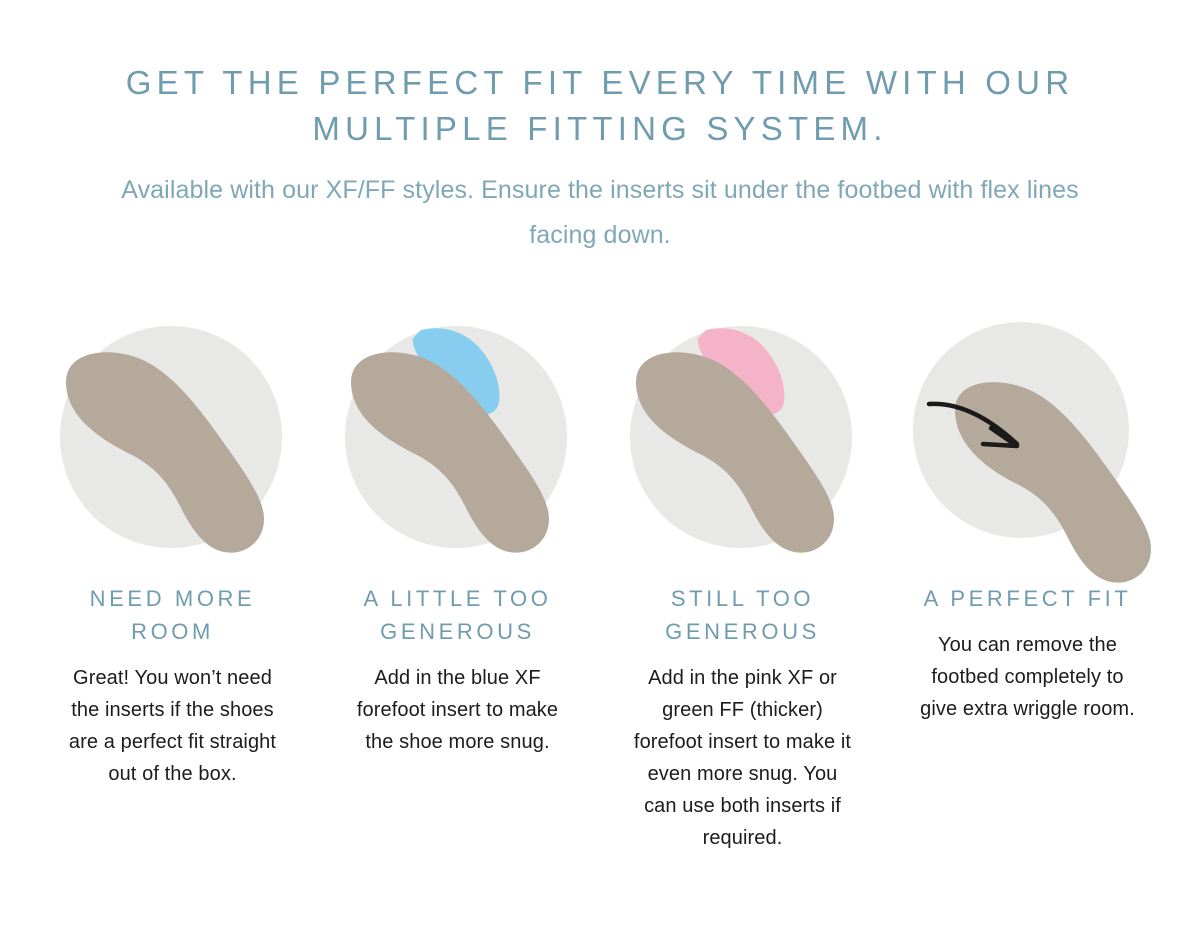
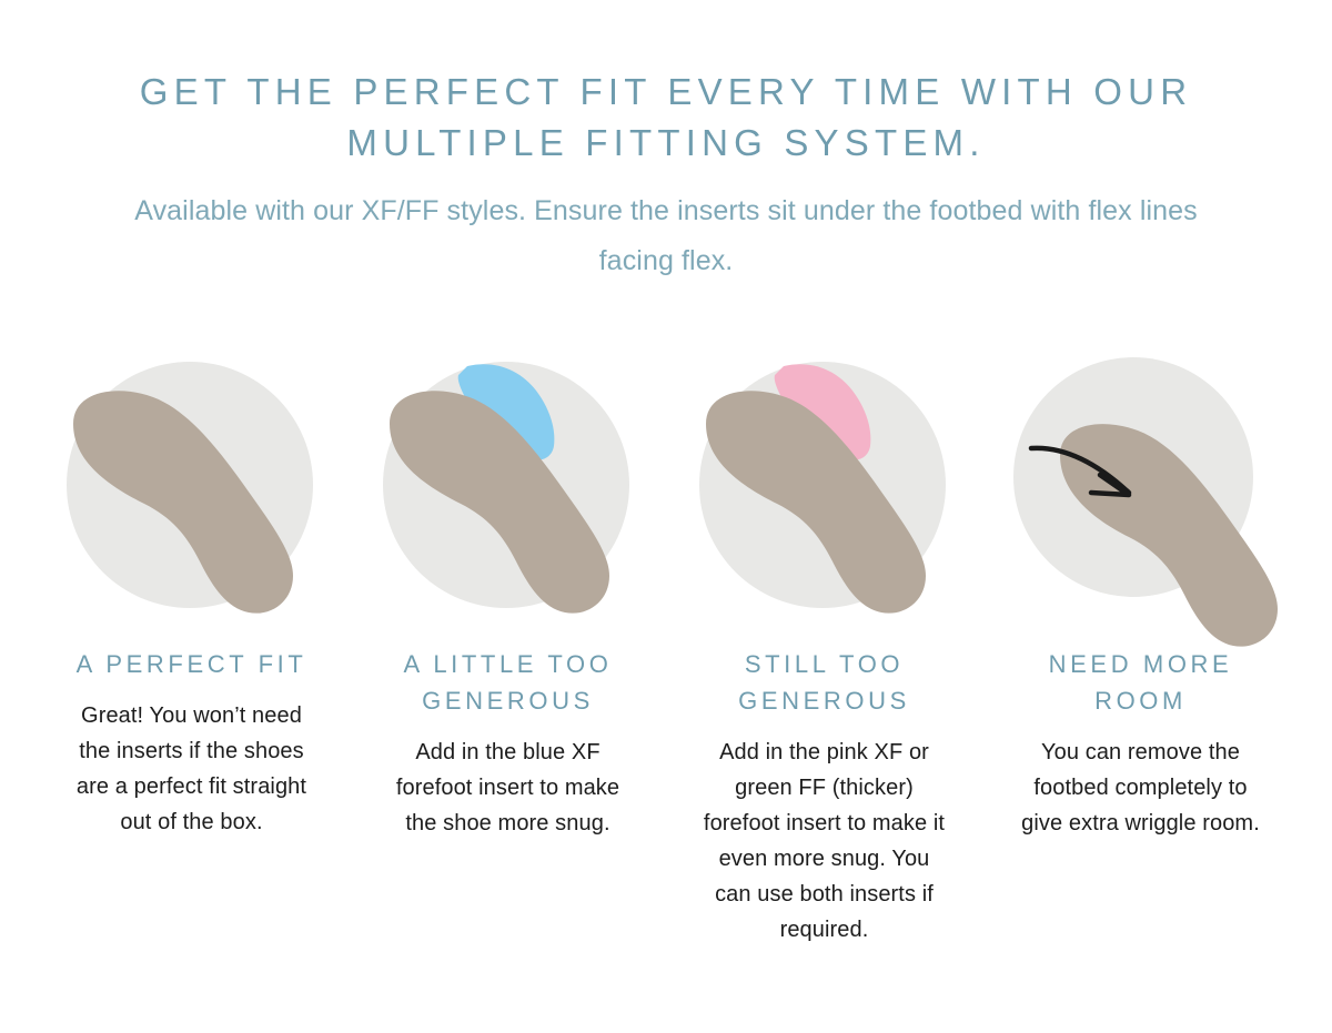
  GET THE PERFECT FIT EVERY TIME WITH OUR MULTIPLE FITTING SYSTEM.
- Available with our XF/FF styles. Ensure the inserts sit under the footbed with flex lines facing down.
+ Available with our XF/FF styles. Ensure the inserts sit under the footbed with flex lines facing flex.
- NEED MORE ROOM
+ A PERFECT FIT
  Great! You won’t need the inserts if the shoes are a perfect fit straight out of the box.
  A LITTLE TOO GENEROUS
  Add in the blue XF forefoot insert to make the shoe more snug.
  STILL TOO GENEROUS
  Add in the pink XF or green FF (thicker) forefoot insert to make it even more snug. You can use both inserts if required.
- A PERFECT FIT
+ NEED MORE ROOM
  You can remove the footbed completely to give extra wriggle room.
